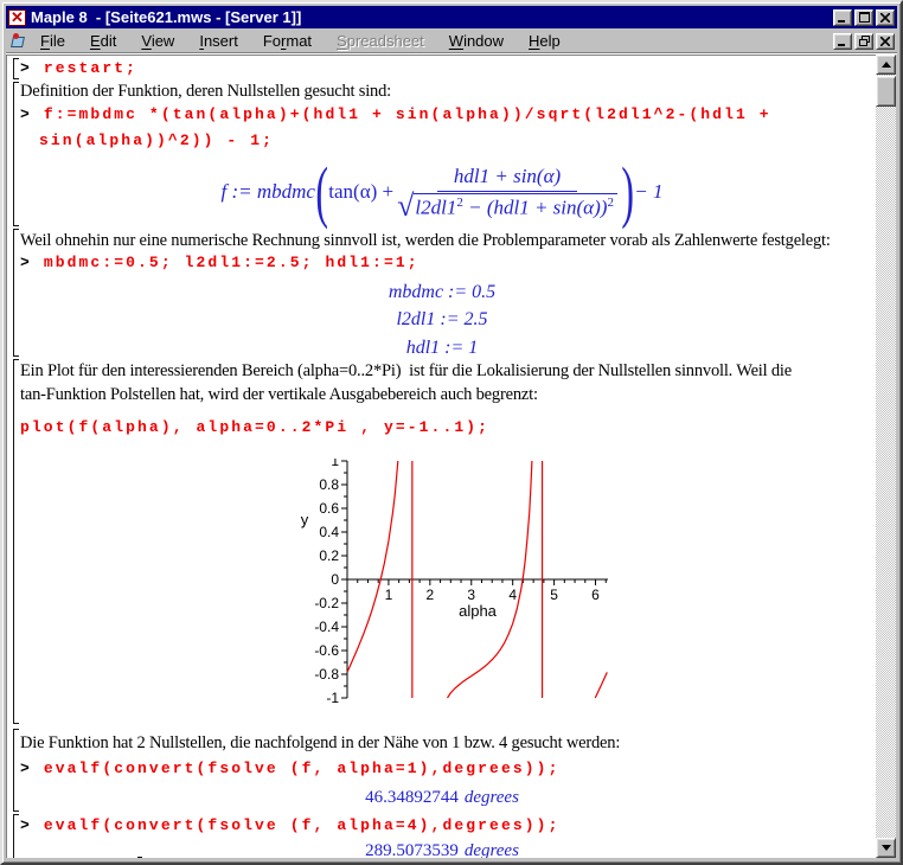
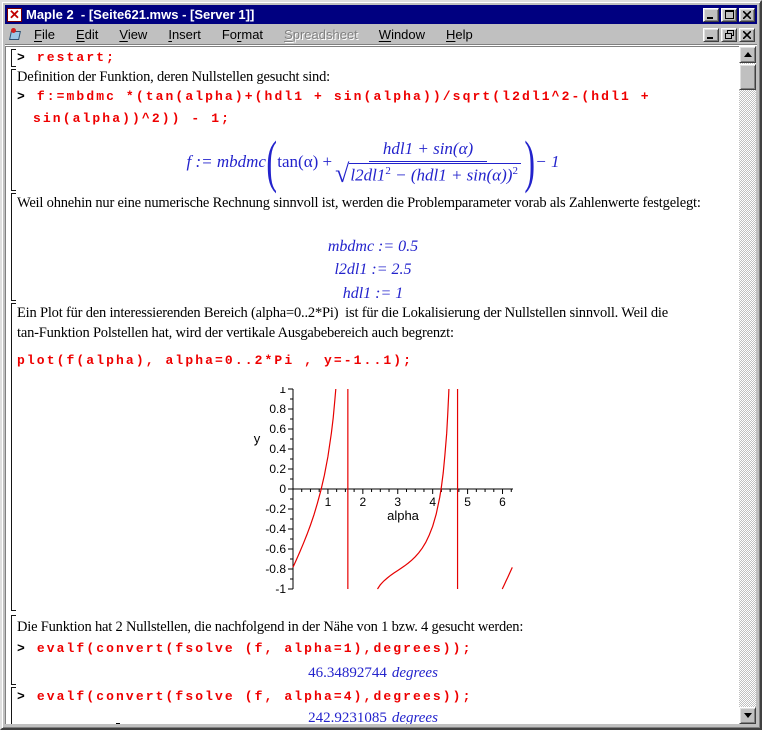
- Maple 8 - [Seite621.mws - [Server 1]]
+ Maple 2 - [Seite621.mws - [Server 1]]
  File
  Edit
  View
  Insert
  Format
  Spreadsheet
  Window
  Help
  > restart;
  Definition der Funktion, deren Nullstellen gesucht sind:
  > f:=mbdmc *(tan(alpha)+(hdl1 + sin(alpha))/sqrt(l2dl1^2-(hdl1 +
  sin(alpha))^2)) - 1;
  f := mbdmc
  (
  tan(α) +
  hdl1 + sin(α)
  √
  l2dl12 − (hdl1 + sin(α))2
  )
  − 1
  Weil ohnehin nur eine numerische Rechnung sinnvoll ist, werden die Problemparameter vorab als Zahlenwerte festgelegt:
- > mbdmc:=0.5; l2dl1:=2.5; hdl1:=1;
  mbdmc := 0.5
  l2dl1 := 2.5
  hdl1 := 1
  Ein Plot für den interessierenden Bereich (alpha=0..2*Pi) ist für die Lokalisierung der Nullstellen sinnvoll. Weil die
  tan-Funktion Polstellen hat, wird der vertikale Ausgabebereich auch begrenzt:
  plot(f(alpha), alpha=0..2*Pi , y=-1..1);
  1
  2
  3
  4
  5
  6
  -1
  -0.8
  -0.6
  -0.4
  -0.2
  0
  0.2
  0.4
  0.6
  0.8
  1
  alpha
  y
  Die Funktion hat 2 Nullstellen, die nachfolgend in der Nähe von 1 bzw. 4 gesucht werden:
  > evalf(convert(fsolve (f, alpha=1),degrees));
  46.34892744 degrees
  > evalf(convert(fsolve (f, alpha=4),degrees));
- 289.5073539 degrees
+ 242.9231085 degrees
